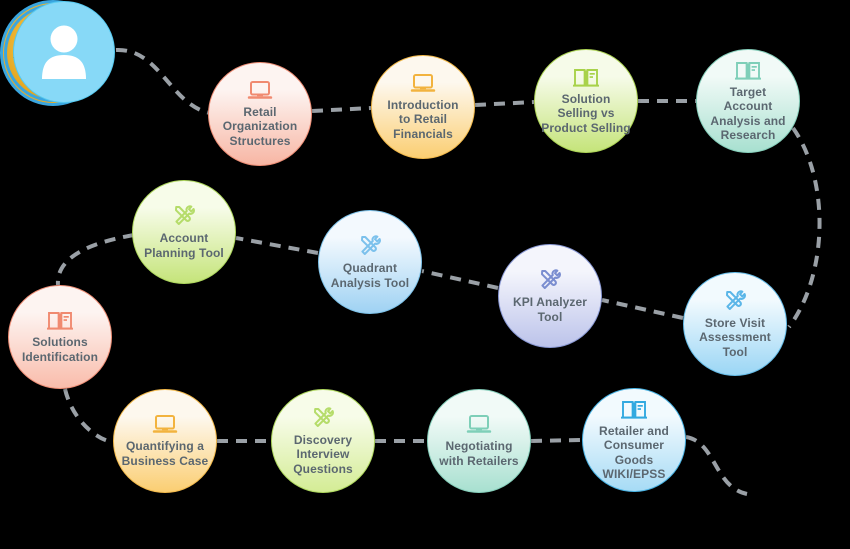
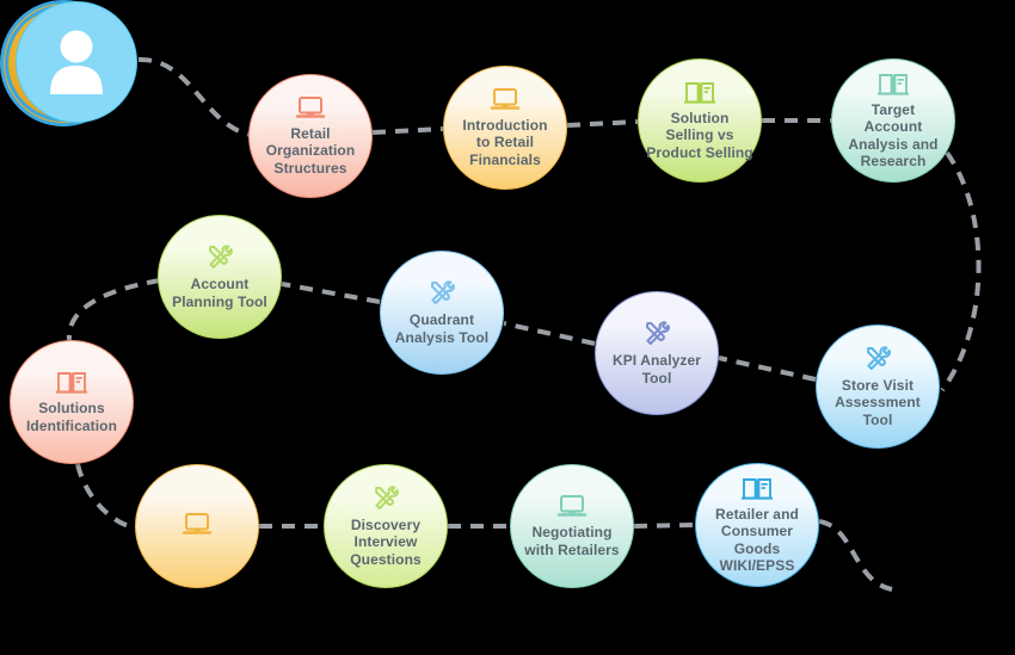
  Retail
  Organization
  Structures
  Introduction
  to Retail
  Financials
  Solution
  Selling vs
  Product Selling
  Target
  Account
  Analysis and
  Research
  Store Visit
  Assessment
  Tool
  KPI Analyzer
  Tool
  Quadrant
  Analysis Tool
  Account
  Planning Tool
  Solutions
  Identification
- Quantifying a
- Business Case
  Discovery
  Interview
  Questions
  Negotiating
  with Retailers
  Retailer and
  Consumer Goods
  WIKI/EPSS
